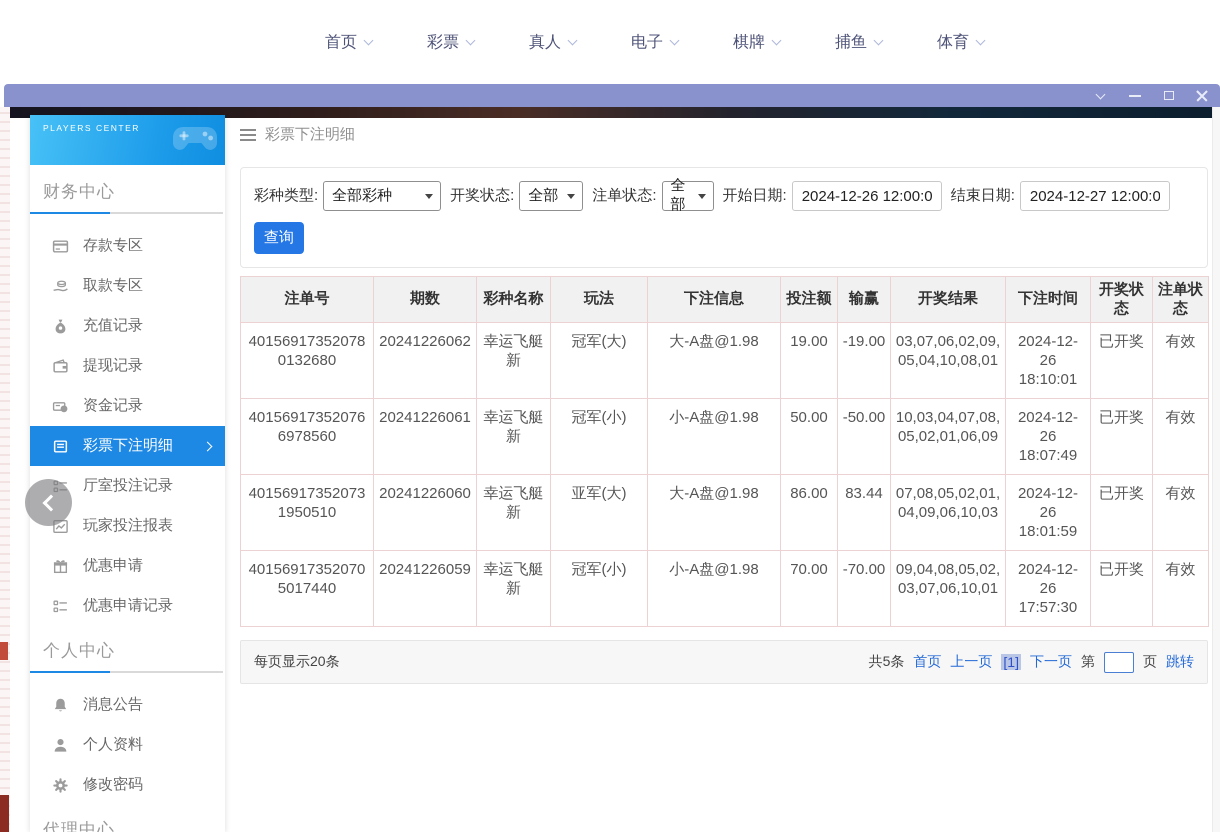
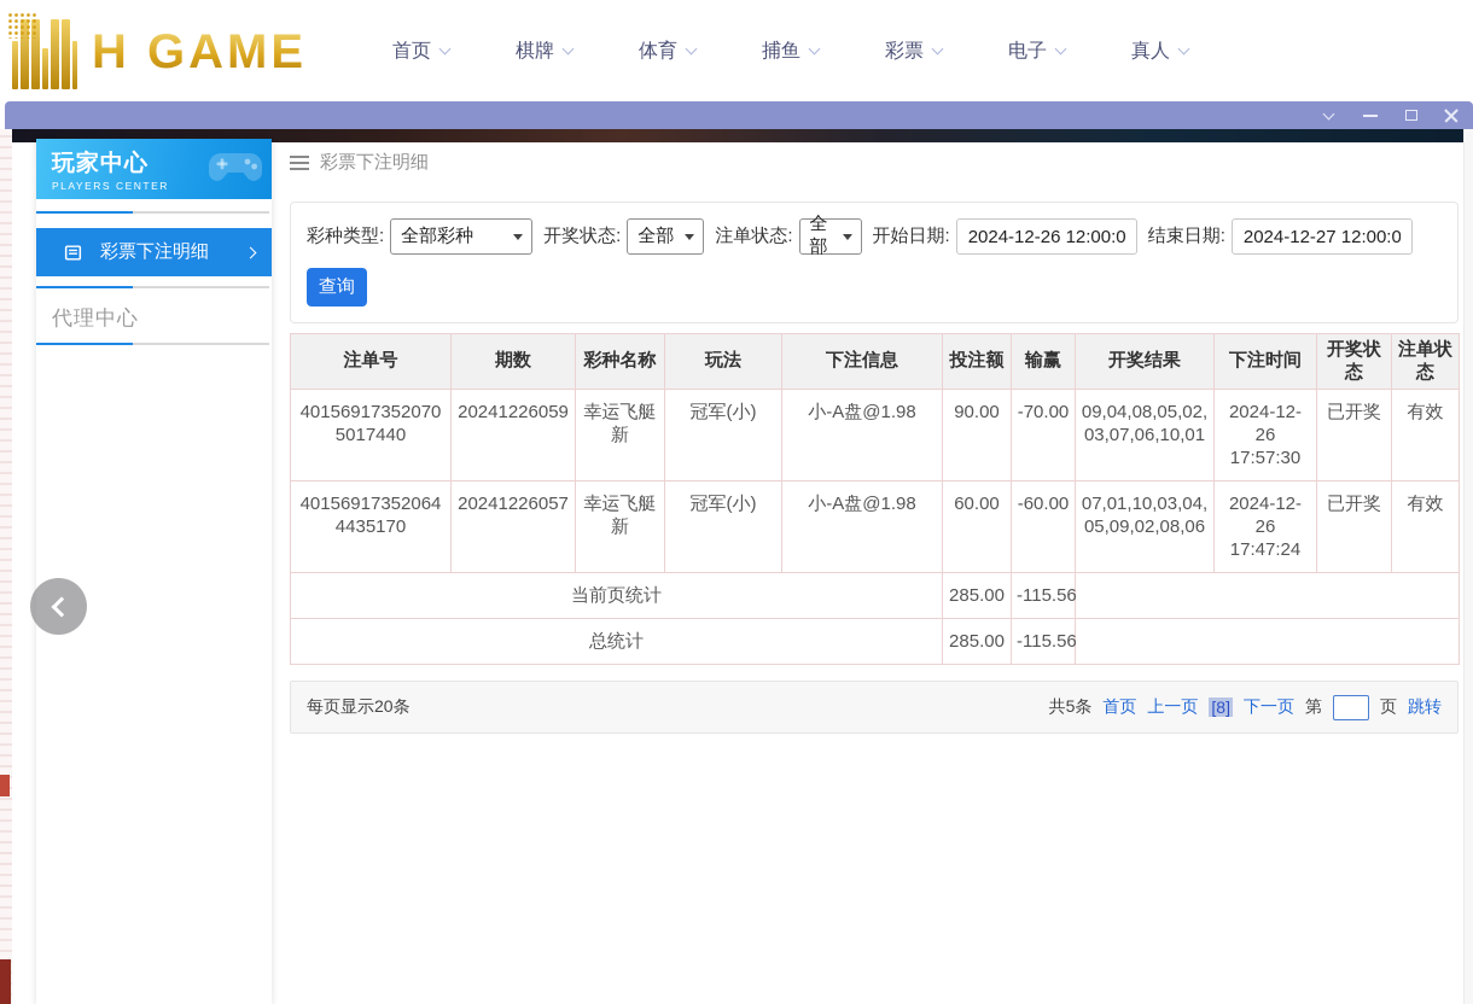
+ H GAME
  首页
- 彩票
+ 棋牌
- 真人
+ 体育
- 电子
+ 捕鱼
- 棋牌
+ 彩票
- 捕鱼
+ 电子
- 体育
+ 真人
+ 玩家中心
  PLAYERS CENTER
- 财务中心
- 存款专区
- 取款专区
- 充值记录
- 提现记录
- 资金记录
  彩票下注明细
- 厅室投注记录
- 玩家投注报表
- 优惠申请
- 优惠申请记录
- 个人中心
- 消息公告
- 个人资料
- 修改密码
  代理中心
  彩票下注明细
  彩种类型:
  全部彩种
  开奖状态:
  全部
  注单状态:
  全部
  开始日期:
  2024-12-26 12:00:0
  结束日期:
  2024-12-27 12:00:0
  查询
  注单号	期数	彩种名称	玩法	下注信息	投注额	输赢	开奖结果	下注时间	开奖状态	注单状态
- 401569173520780132680	20241226062	幸运飞艇新	冠军(大)	大-A盘@1.98	19.00	-19.00	03,07,06,02,09,05,04,10,08,01	2024-12-26 18:10:01	已开奖	有效
- 401569173520766978560	20241226061	幸运飞艇新	冠军(小)	小-A盘@1.98	50.00	-50.00	10,03,04,07,08,05,02,01,06,09	2024-12-26 18:07:49	已开奖	有效
- 401569173520731950510	20241226060	幸运飞艇新	亚军(大)	大-A盘@1.98	86.00	83.44	07,08,05,02,01,04,09,06,10,03	2024-12-26 18:01:59	已开奖	有效
- 401569173520705017440	20241226059	幸运飞艇新	冠军(小)	小-A盘@1.98	70.00	-70.00	09,04,08,05,02,03,07,06,10,01	2024-12-26 17:57:30	已开奖	有效
+ 401569173520705017440	20241226059	幸运飞艇新	冠军(小)	小-A盘@1.98	90.00	-70.00	09,04,08,05,02,03,07,06,10,01	2024-12-26 17:57:30	已开奖	有效
+ 401569173520644435170	20241226057	幸运飞艇新	冠军(小)	小-A盘@1.98	60.00	-60.00	07,01,10,03,04,05,09,02,08,06	2024-12-26 17:47:24	已开奖	有效
+ 当前页统计	285.00	-115.56
+ 总统计	285.00	-115.56
  每页显示20条
  共5条
  首页
  上一页
- [1]
+ [8]
  下一页
  第
  页
  跳转
